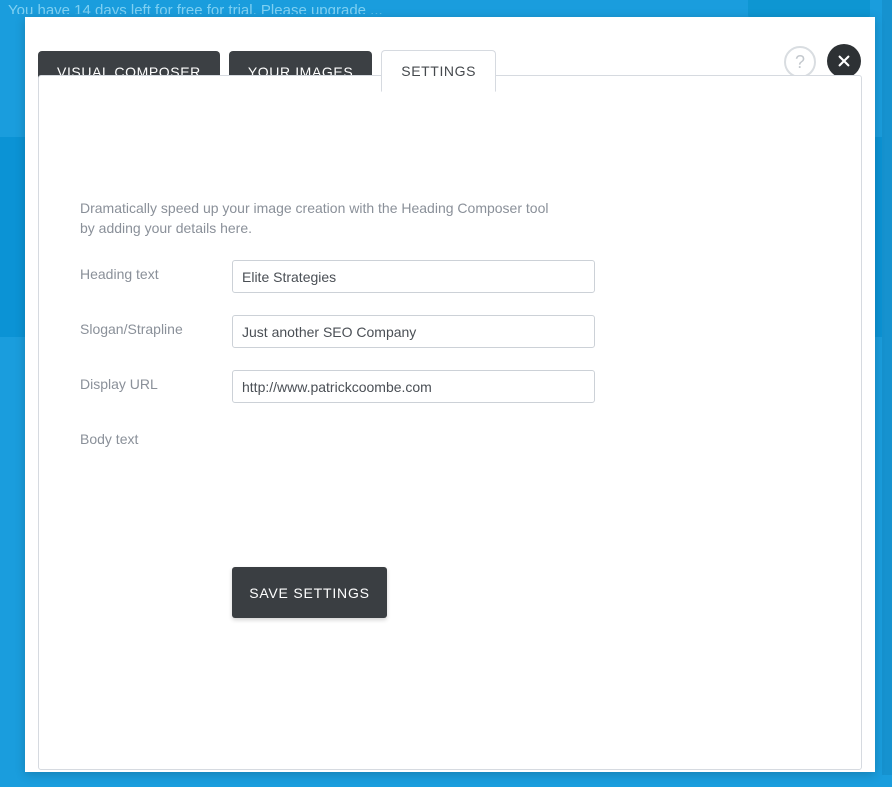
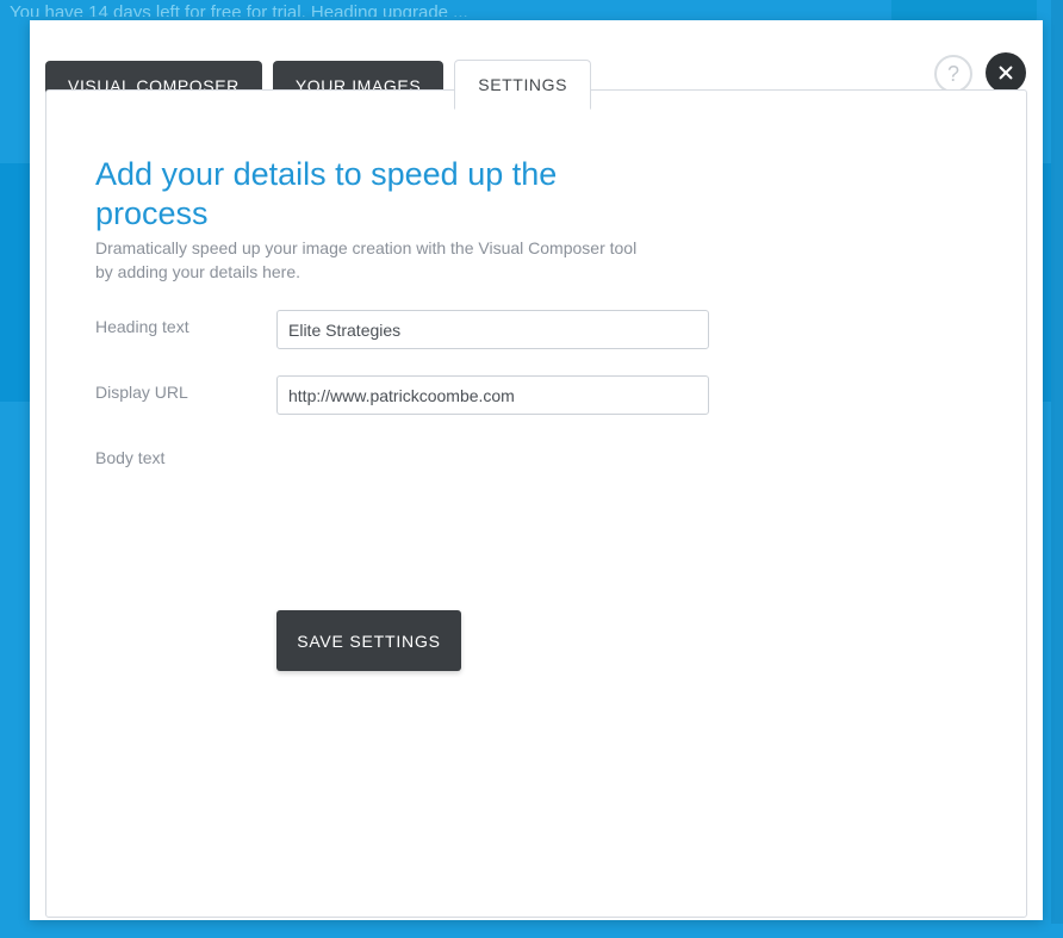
- You have 14 days left for free for trial. Please upgrade ...
+ You have 14 days left for free for trial. Heading upgrade ...
  VISUAL COMPOSER
  YOUR IMAGES
  SETTINGS
  ?
+ Add your details to speed up the process
- Dramatically speed up your image creation with the Heading Composer tool by adding your details here.
+ Dramatically speed up your image creation with the Visual Composer tool by adding your details here.
  Heading text
  Elite Strategies
- Slogan/Strapline
- Just another SEO Company
  Display URL
  http://www.patrickcoombe.com
  Body text
  SAVE SETTINGS
